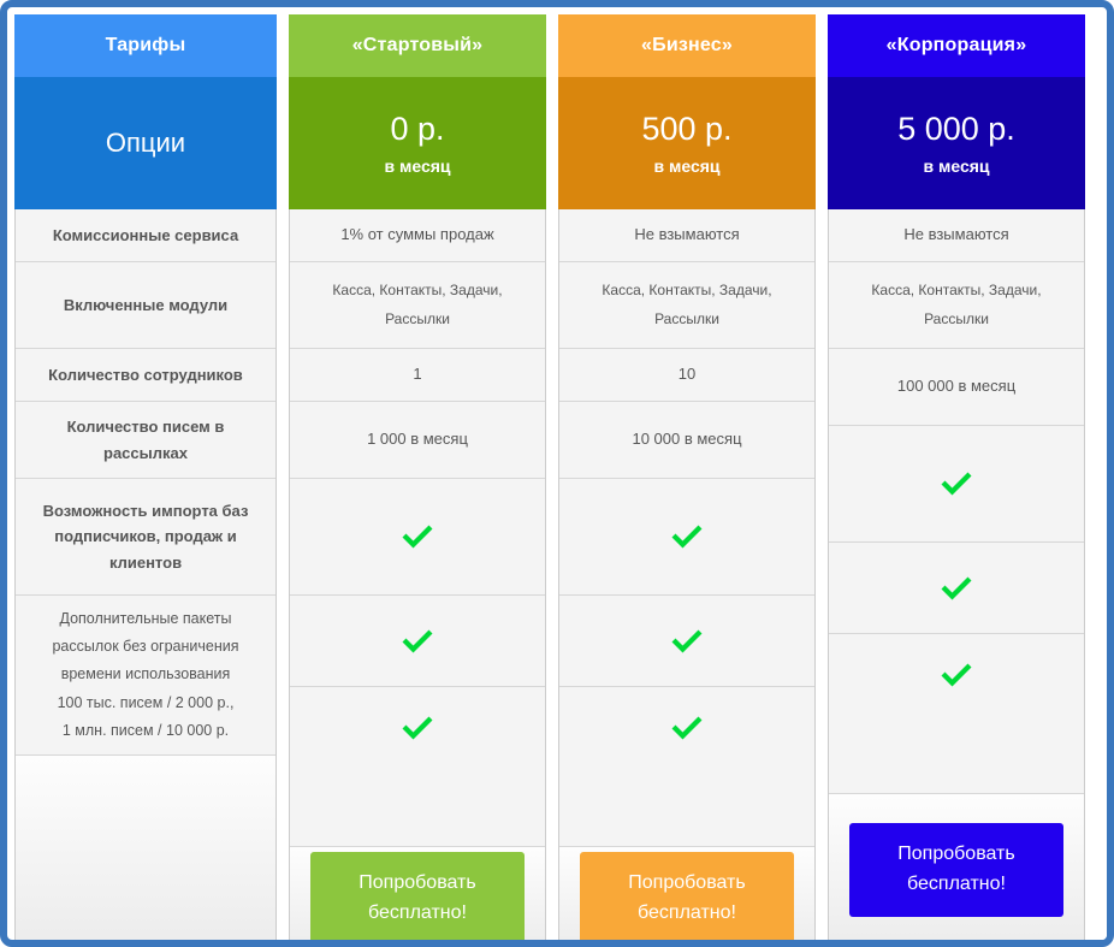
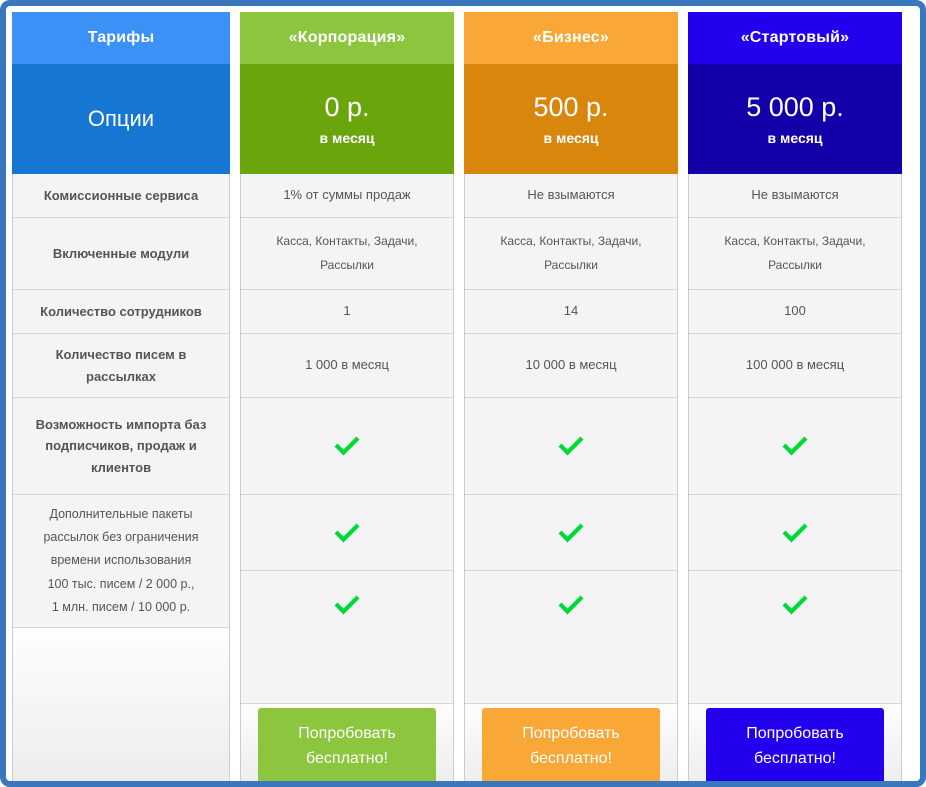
  Тарифы
  Опции
  Комиссионные сервиса
  Включенные модули
  Количество сотрудников
  Количество писем в
  рассылках
  Возможность импорта баз
  подписчиков, продаж и
  клиентов
  Дополнительные пакеты
  рассылок без ограничения
  времени использования
  100 тыс. писем / 2 000 р.,
  1 млн. писем / 10 000 р.
- «Стартовый»
+ «Корпорация»
  0 р.
  в месяц
  1% от суммы продаж
  Касса, Контакты, Задачи,
  Рассылки
  1
  1 000 в месяц
  Попробовать
  бесплатно!
  «Бизнес»
  500 р.
  в месяц
  Не взымаются
  Касса, Контакты, Задачи,
  Рассылки
- 10
+ 14
  10 000 в месяц
  Попробовать
  бесплатно!
- «Корпорация»
+ «Стартовый»
  5 000 р.
  в месяц
  Не взымаются
  Касса, Контакты, Задачи,
  Рассылки
+ 100
  100 000 в месяц
  Попробовать
  бесплатно!
